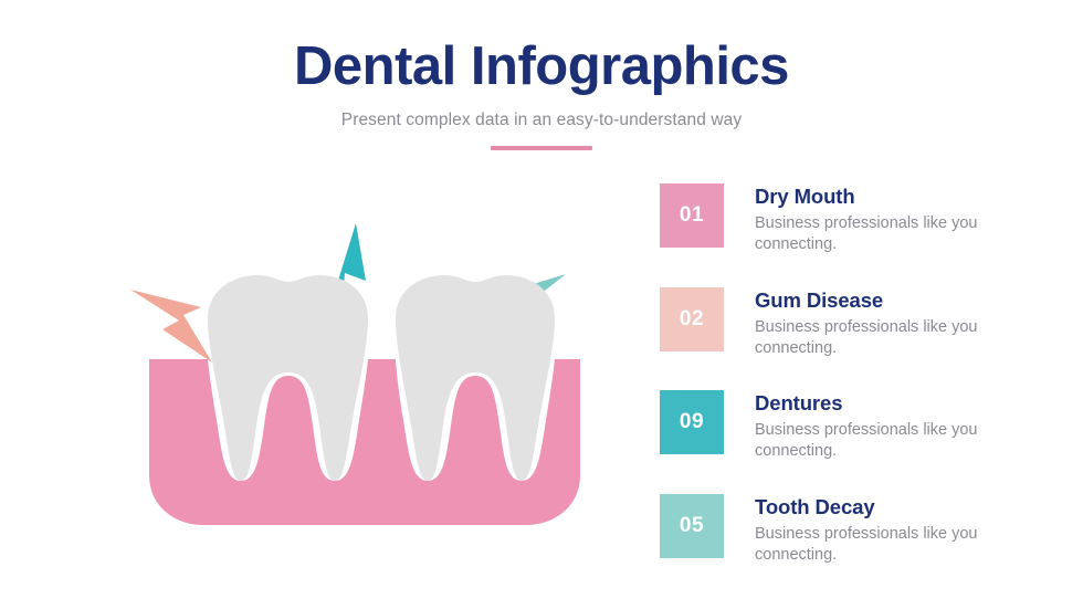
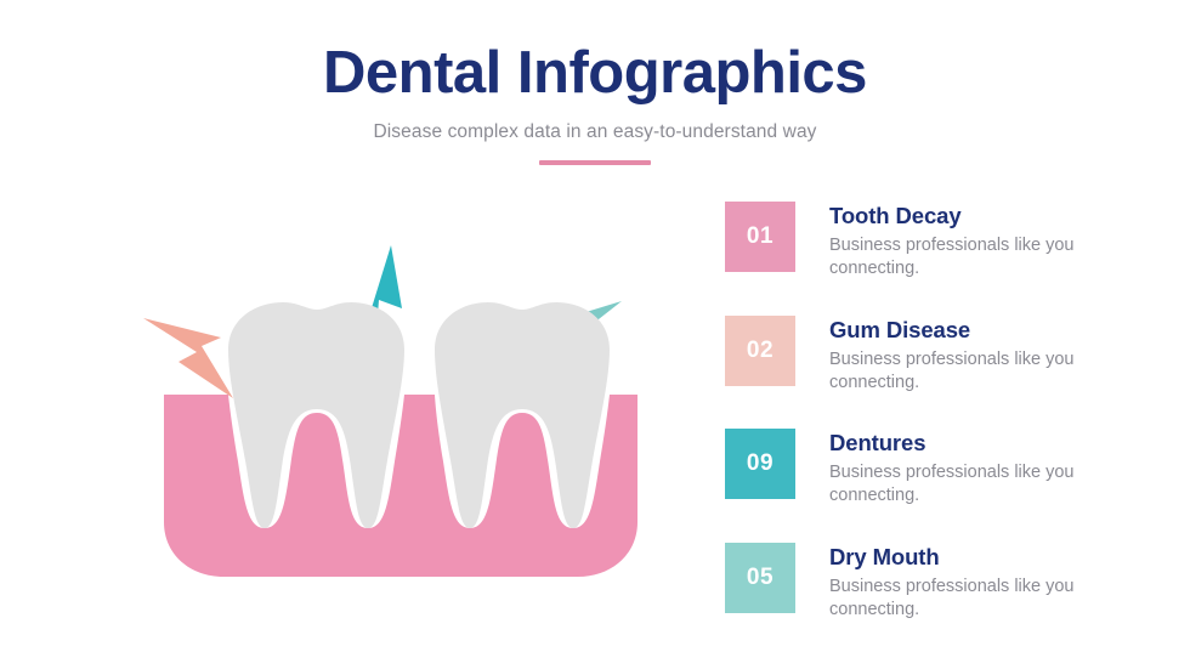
  Dental Infographics
- Present complex data in an easy-to-understand way
+ Disease complex data in an easy-to-understand way
  01
- Dry Mouth
+ Tooth Decay
  Business professionals like you connecting.
  02
  Gum Disease
  Business professionals like you connecting.
  09
  Dentures
  Business professionals like you connecting.
  05
- Tooth Decay
+ Dry Mouth
  Business professionals like you connecting.
